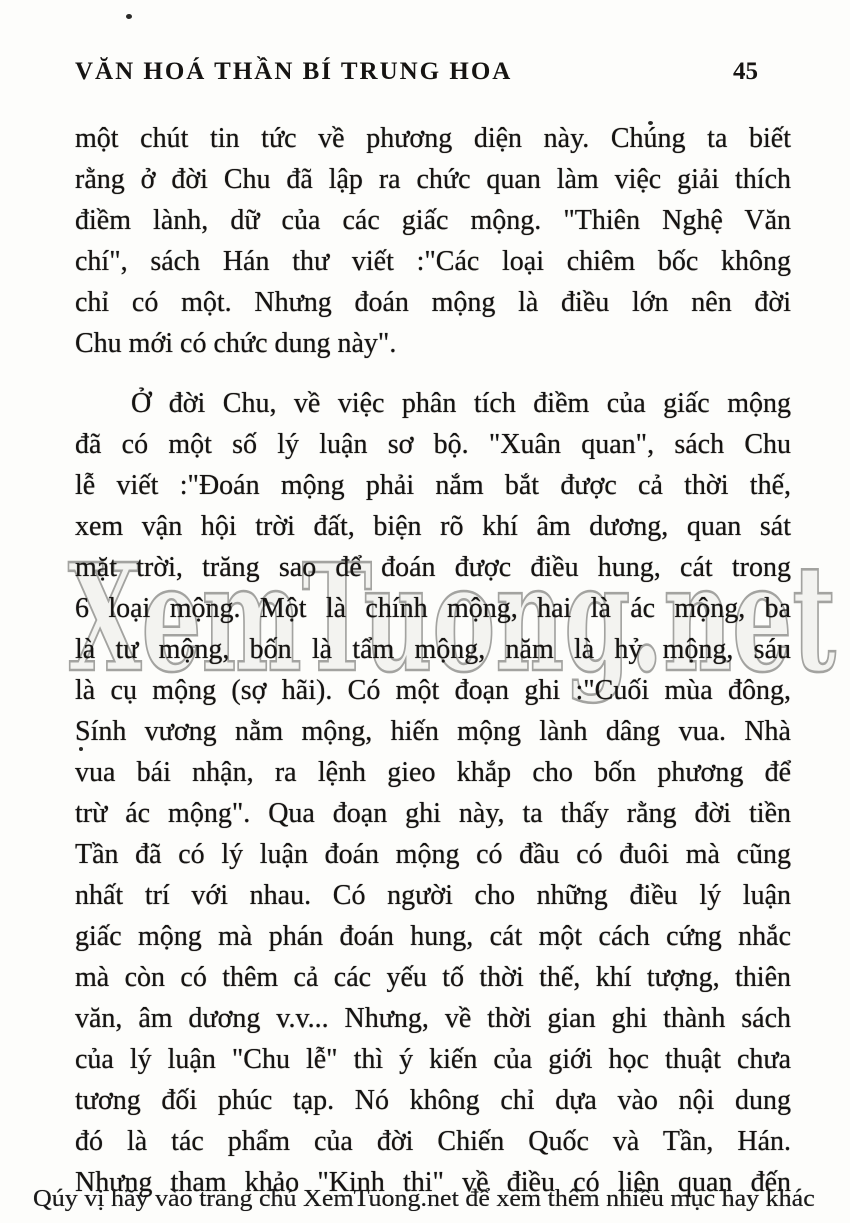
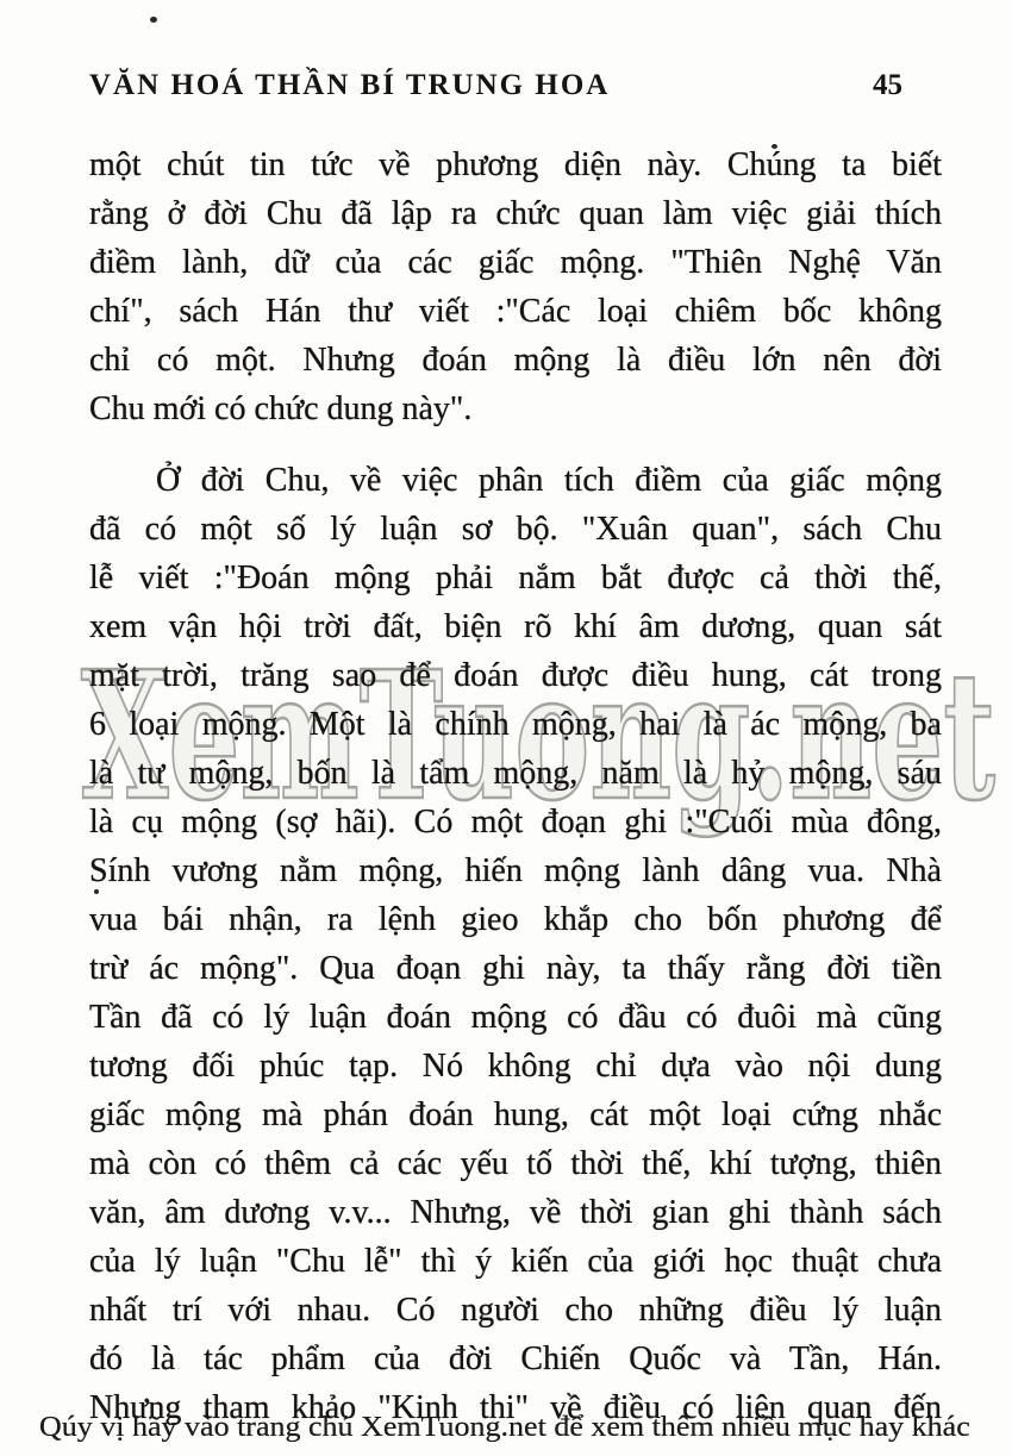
  VĂN HOÁ THẦN BÍ TRUNG HOA
  45
  XemTuong.net
  một chút tin tức về phương diện này. Chúng ta biết
  rằng ở đời Chu đã lập ra chức quan làm việc giải thích
  điềm lành, dữ của các giấc mộng. "Thiên Nghệ Văn
  chí", sách Hán thư viết :"Các loại chiêm bốc không
  chỉ có một. Nhưng đoán mộng là điều lớn nên đời
  Chu mới có chức dung này".
  Ở đời Chu, về việc phân tích điềm của giấc mộng
  đã có một số lý luận sơ bộ. "Xuân quan", sách Chu
  lễ viết :"Đoán mộng phải nắm bắt được cả thời thế,
  xem vận hội trời đất, biện rõ khí âm dương, quan sát
  mặt trời, trăng sao để đoán được điều hung, cát trong
  6 loại mộng. Một là chính mộng, hai là ác mộng, ba
  là tư mộng, bốn là tẩm mộng, năm là hỷ mộng, sáu
  là cụ mộng (sợ hãi). Có một đoạn ghi :"Cuối mùa đông,
  Sính vương nằm mộng, hiến mộng lành dâng vua. Nhà
  vua bái nhận, ra lệnh gieo khắp cho bốn phương để
  trừ ác mộng". Qua đoạn ghi này, ta thấy rằng đời tiền
  Tần đã có lý luận đoán mộng có đầu có đuôi mà cũng
- nhất trí với nhau. Có người cho những điều lý luận
+ tương đối phúc tạp. Nó không chỉ dựa vào nội dung
- giấc mộng mà phán đoán hung, cát một cách cứng nhắc
+ giấc mộng mà phán đoán hung, cát một loại cứng nhắc
  mà còn có thêm cả các yếu tố thời thế, khí tượng, thiên
  văn, âm dương v.v... Nhưng, về thời gian ghi thành sách
  của lý luận "Chu lễ" thì ý kiến của giới học thuật chưa
- tương đối phúc tạp. Nó không chỉ dựa vào nội dung
+ nhất trí với nhau. Có người cho những điều lý luận
  đó là tác phẩm của đời Chiến Quốc và Tần, Hán.
  Nhưng tham khảo "Kinh thi" về điều có liên quan đến
  Qúy vị hãy vào trang chủ XemTuong.net để xem thêm nhiều mục hay khác
